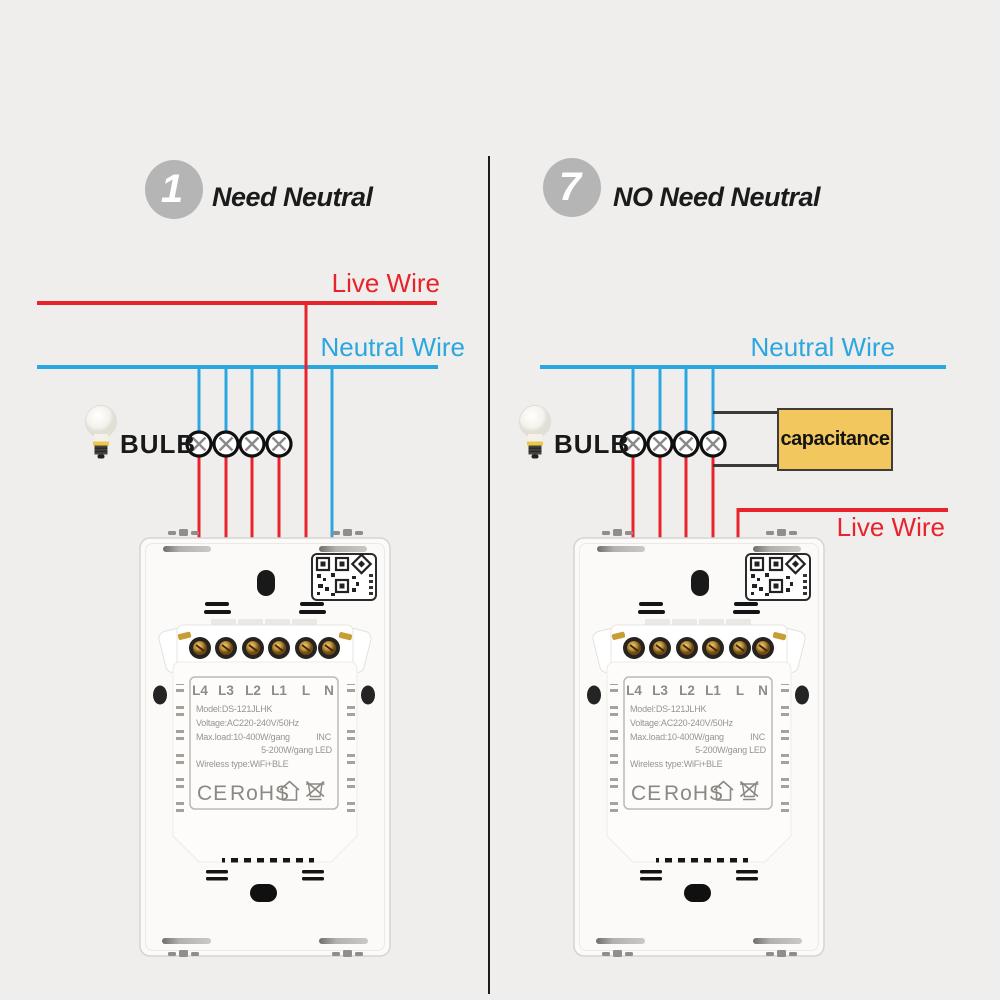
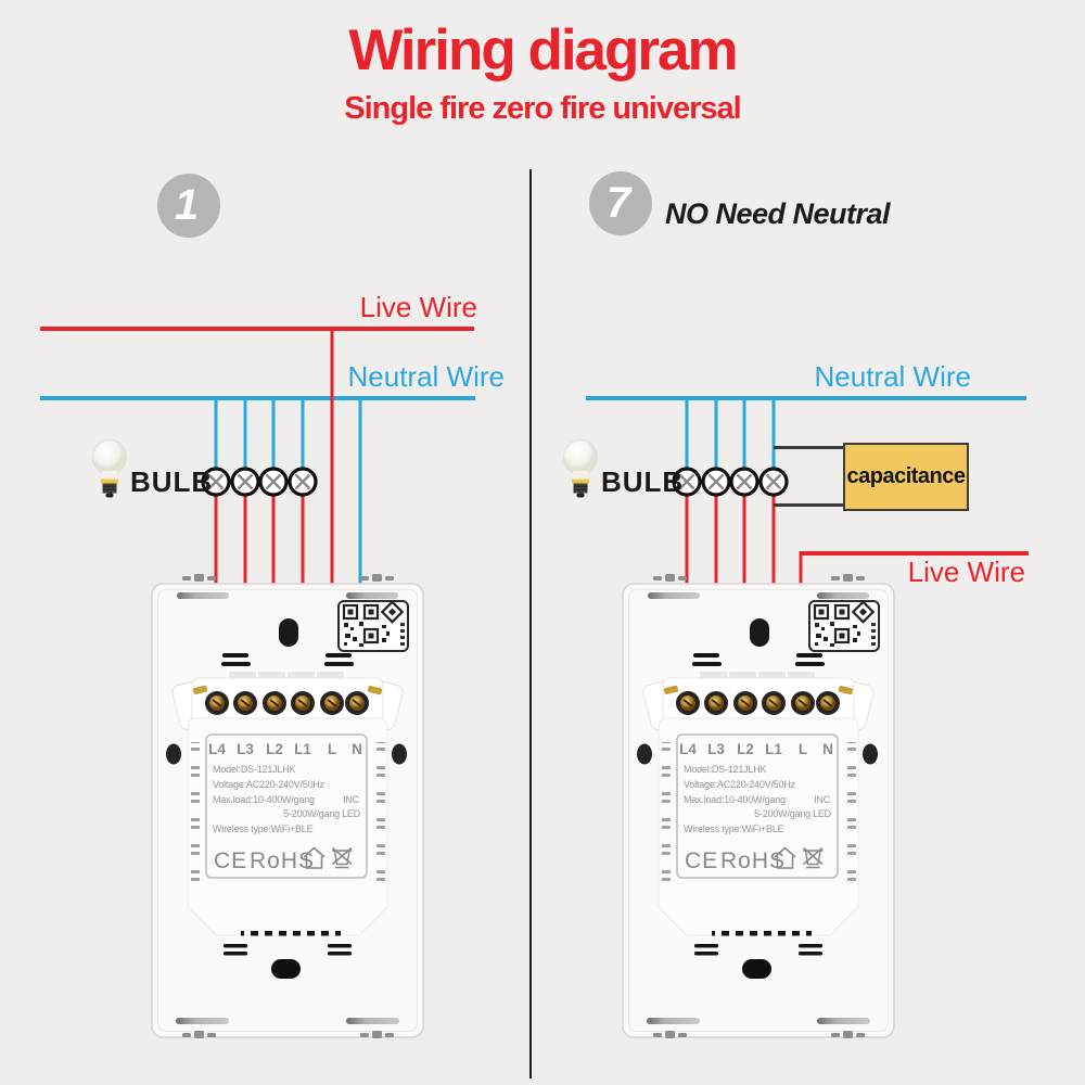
+ Wiring diagram
+ Single fire zero fire universal
  1
- Need Neutral
  7
  NO Need Neutral
  Live Wire
  Neutral Wire
  Neutral Wire
  Live Wire
  BULB
  BULB
  capacitance
